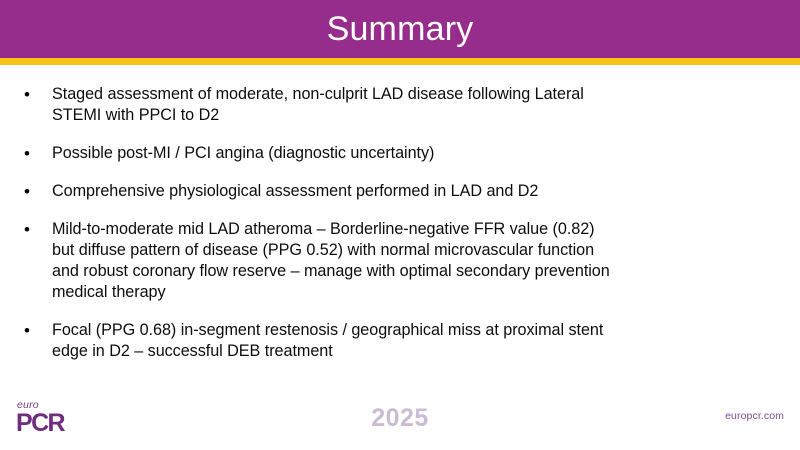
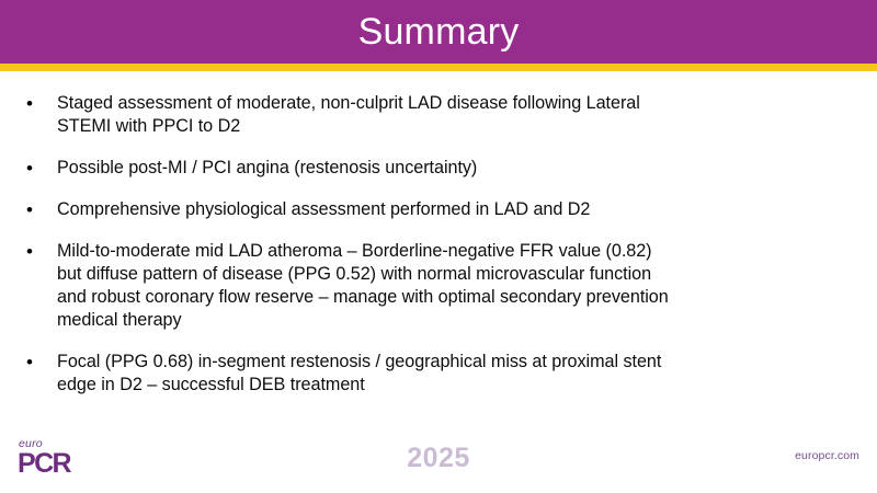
  Summary
  •
  Staged assessment of moderate, non-culprit LAD disease following Lateral
  STEMI with PPCI to D2
  •
- Possible post-MI / PCI angina (diagnostic uncertainty)
+ Possible post-MI / PCI angina (restenosis uncertainty)
  •
  Comprehensive physiological assessment performed in LAD and D2
  •
  Mild-to-moderate mid LAD atheroma – Borderline-negative FFR value (0.82)
  but diffuse pattern of disease (PPG 0.52) with normal microvascular function
  and robust coronary flow reserve – manage with optimal secondary prevention
  medical therapy
  •
  Focal (PPG 0.68) in-segment restenosis / geographical miss at proximal stent
  edge in D2 – successful DEB treatment
  euro
  PCR
  2025
  europcr.com
